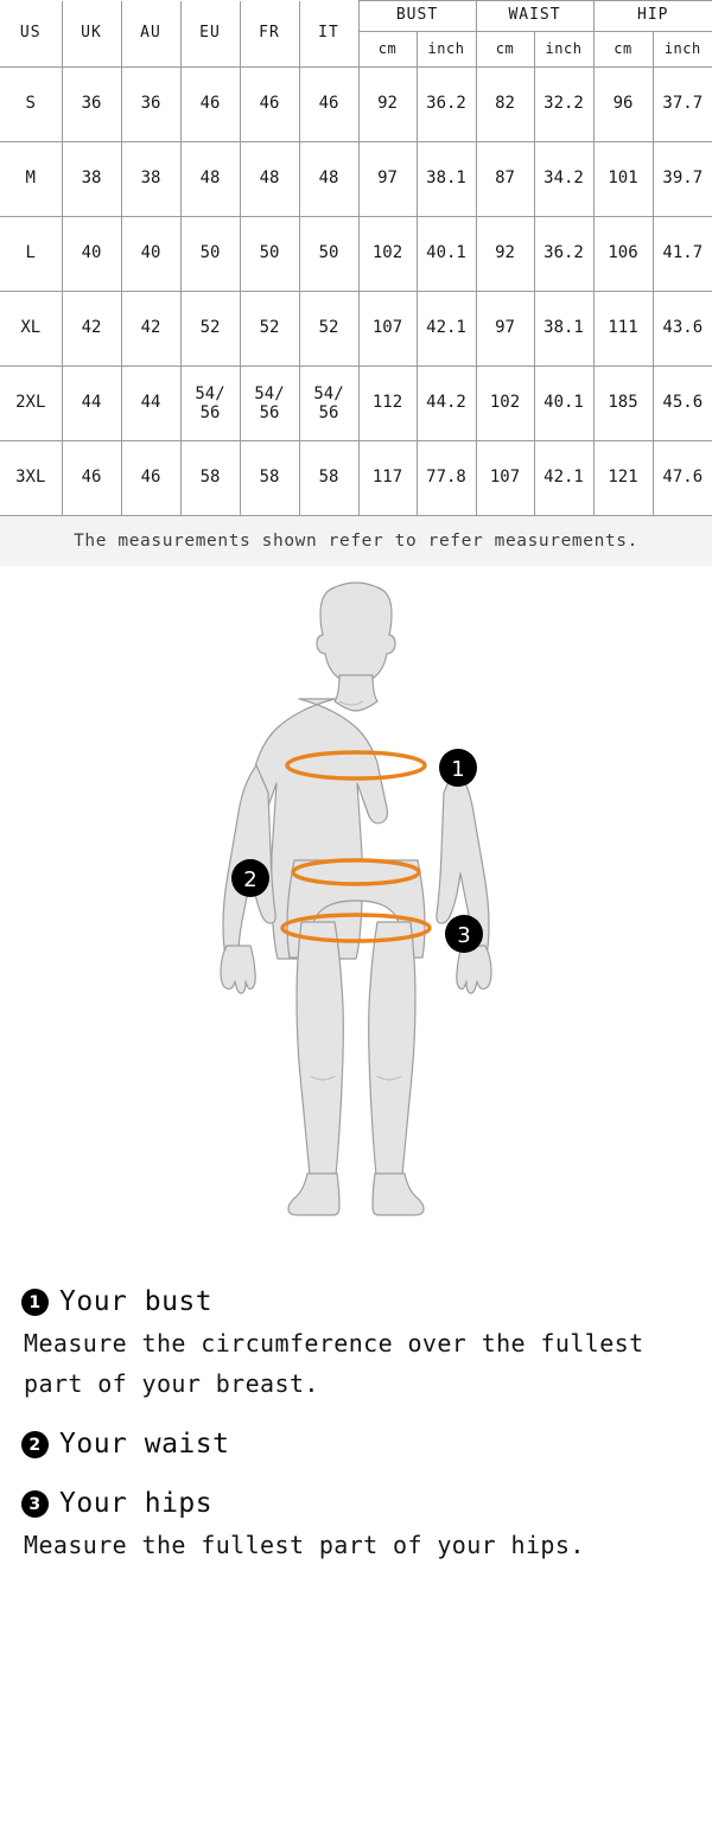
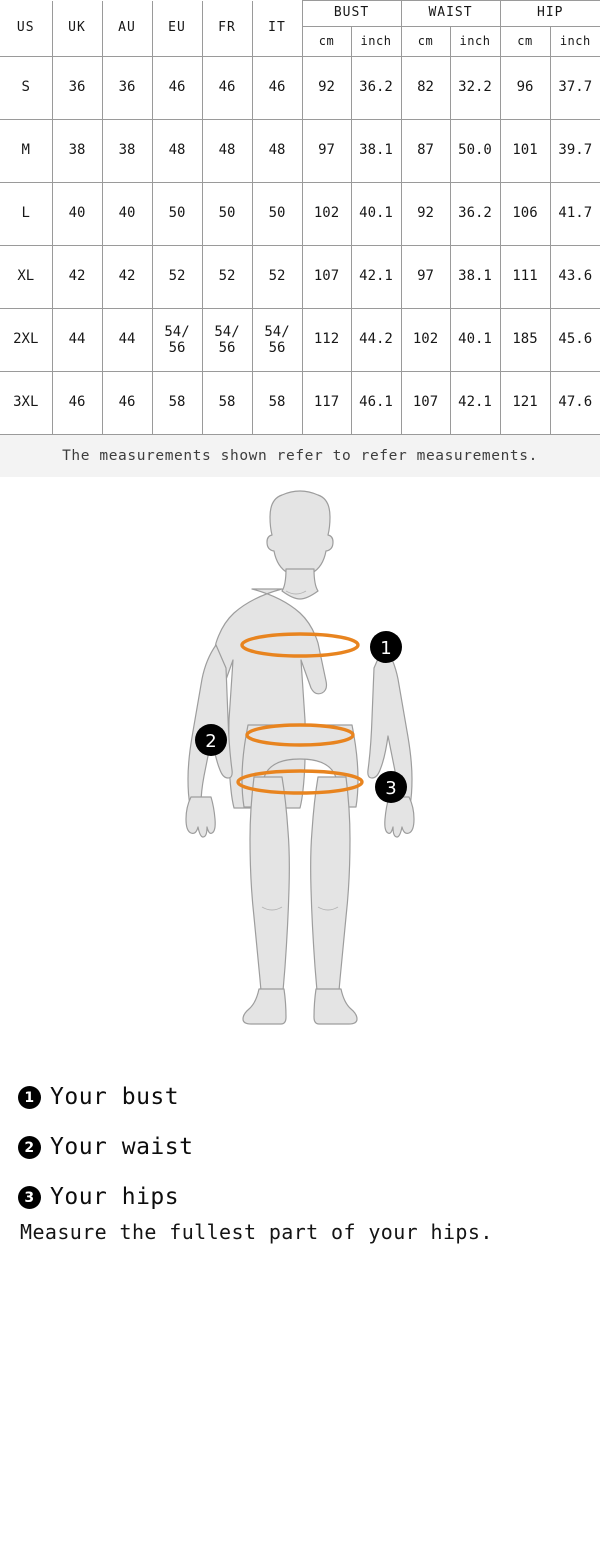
  US	UK	AU	EU	FR	IT	BUST	WAIST	HIP
  cm	inch	cm	inch	cm	inch
  S	36	36	46	46	46	92	36.2	82	32.2	96	37.7
- M	38	38	48	48	48	97	38.1	87	34.2	101	39.7
+ M	38	38	48	48	48	97	38.1	87	50.0	101	39.7
  L	40	40	50	50	50	102	40.1	92	36.2	106	41.7
  XL	42	42	52	52	52	107	42.1	97	38.1	111	43.6
  2XL	44	44	54/ 56	54/ 56	54/ 56	112	44.2	102	40.1	185	45.6
- 3XL	46	46	58	58	58	117	77.8	107	42.1	121	47.6
+ 3XL	46	46	58	58	58	117	46.1	107	42.1	121	47.6
  The measurements shown refer to refer measurements.
  1
  2
  3
  1
  Your bust
- Measure the circumference over the fullest part of your breast.
  2
  Your waist
  3
  Your hips
  Measure the fullest part of your hips.
